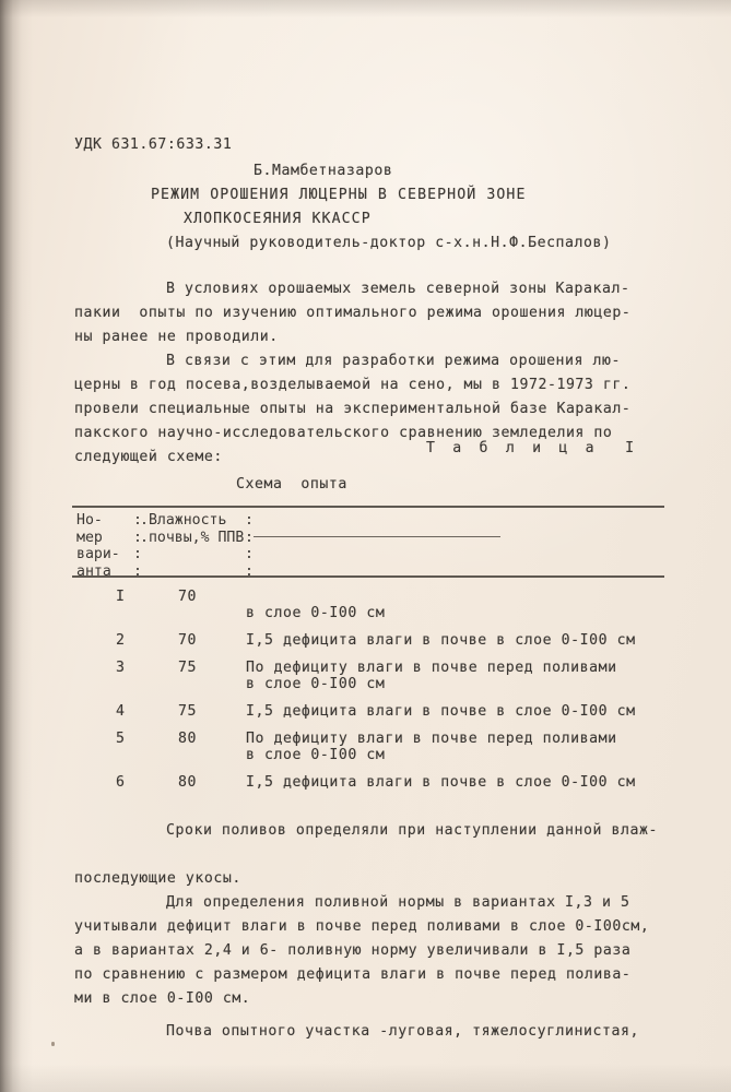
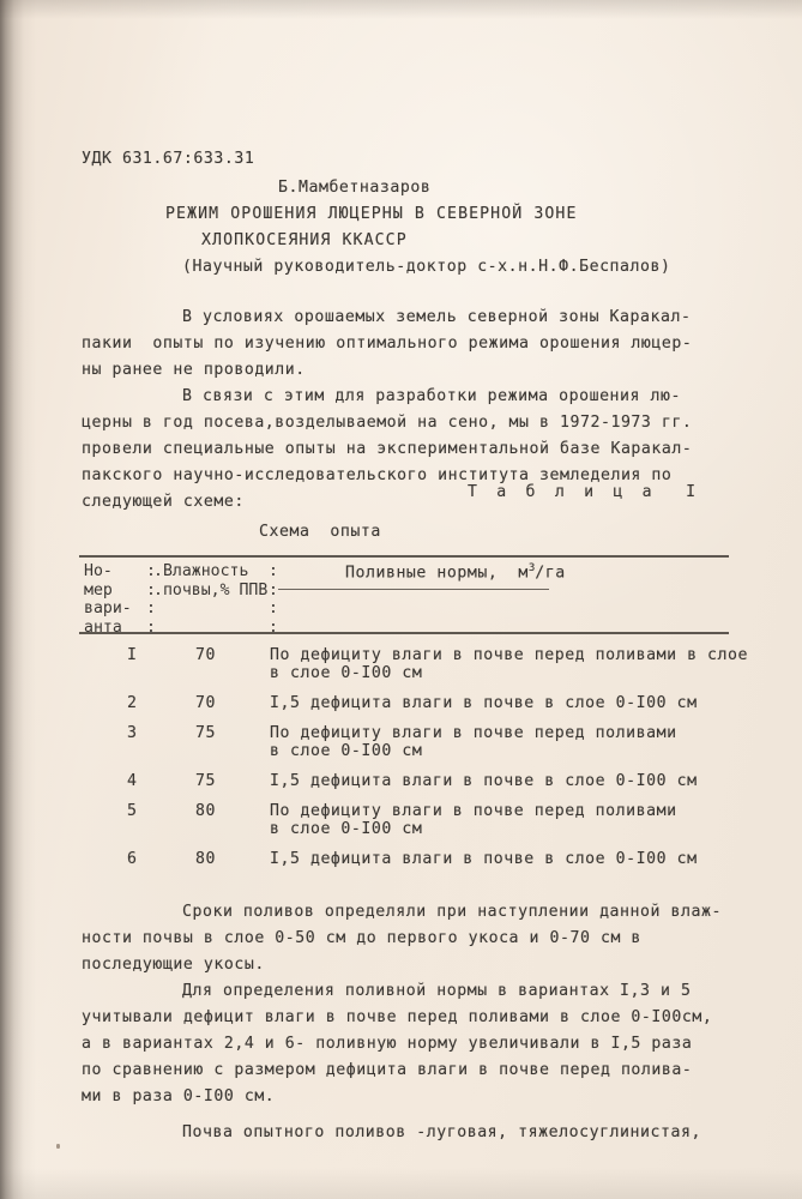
  УДК 631.67:633.31
  Б.Мамбетназаров
  РЕЖИМ ОРОШЕНИЯ ЛЮЦЕРНЫ В СЕВЕРНОЙ ЗОНЕ
  ХЛОПКОСЕЯНИЯ ККАССР
  (Научный руководитель-доктор с-х.н.Н.Ф.Беспалов)
  В условиях орошаемых земель северной зоны Каракал-
  пакии опыты по изучению оптимального режима орошения люцер-
  ны ранее не проводили.
  В связи с этим для разработки режима орошения лю-
  церны в год посева,возделываемой на сено, мы в 1972-1973 гг.
  провели специальные опыты на экспериментальной базе Каракал-
- пакского научно-исследовательского сравнению земледелия по
+ пакского научно-исследовательского института земледелия по
  следующей схеме:
  Т а б л и ц а I
  Схема опыта
  Но-
  мер
  вари-
  анта
  :
  :
  :
  :
  .Влажность
  .почвы,% ППВ
  :
  :
  :
  :
+ Поливные нормы, м3/га
  I
  70
+ По дефициту влаги в почве перед поливами в слое
  в слое 0-I00 см
  2
  70
  I,5 дефицита влаги в почве в слое 0-I00 см
  3
  75
  По дефициту влаги в почве перед поливами
  в слое 0-I00 см
  4
  75
  I,5 дефицита влаги в почве в слое 0-I00 см
  5
  80
  По дефициту влаги в почве перед поливами
  в слое 0-I00 см
  6
  80
  I,5 дефицита влаги в почве в слое 0-I00 см
  Сроки поливов определяли при наступлении данной влаж-
+ ности почвы в слое 0-50 см до первого укоса и 0-70 см в
  последующие укосы.
  Для определения поливной нормы в вариантах I,3 и 5
  учитывали дефицит влаги в почве перед поливами в слое 0-I00см,
  а в вариантах 2,4 и 6- поливную норму увеличивали в I,5 раза
  по сравнению с размером дефицита влаги в почве перед полива-
- ми в слое 0-I00 см.
+ ми в раза 0-I00 см.
- Почва опытного участка -луговая, тяжелосуглинистая,
+ Почва опытного поливов -луговая, тяжелосуглинистая,
